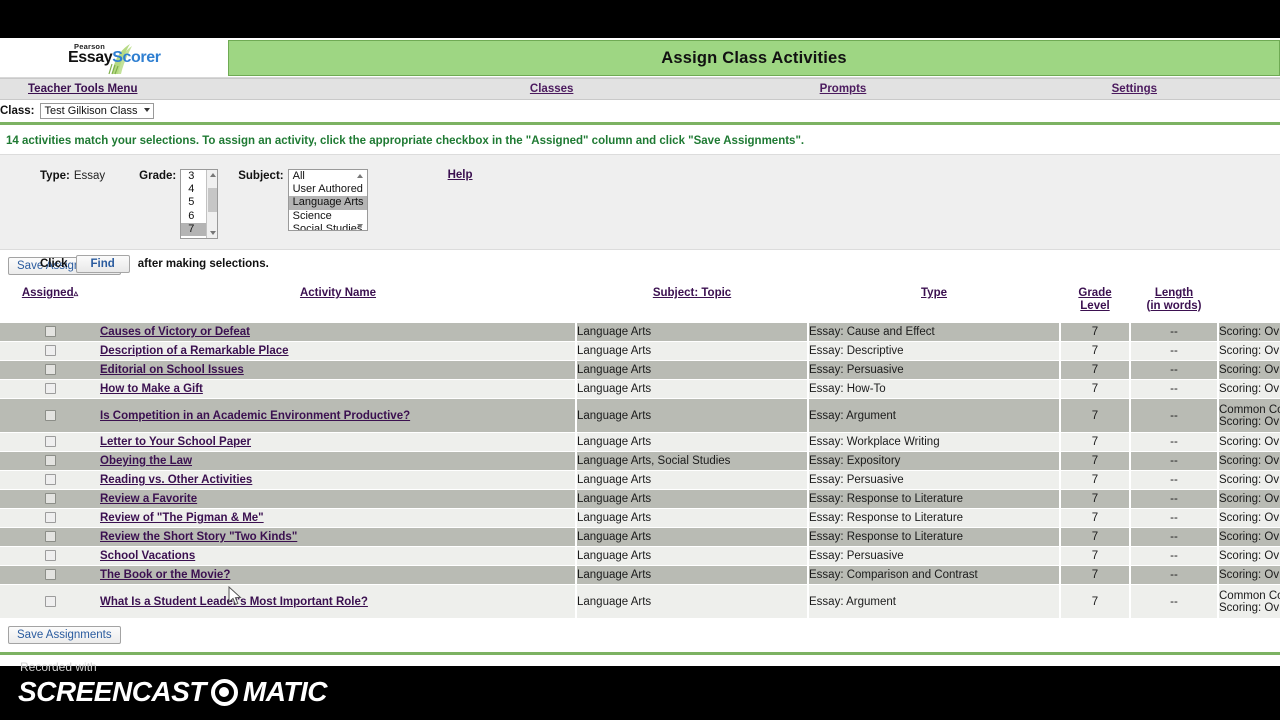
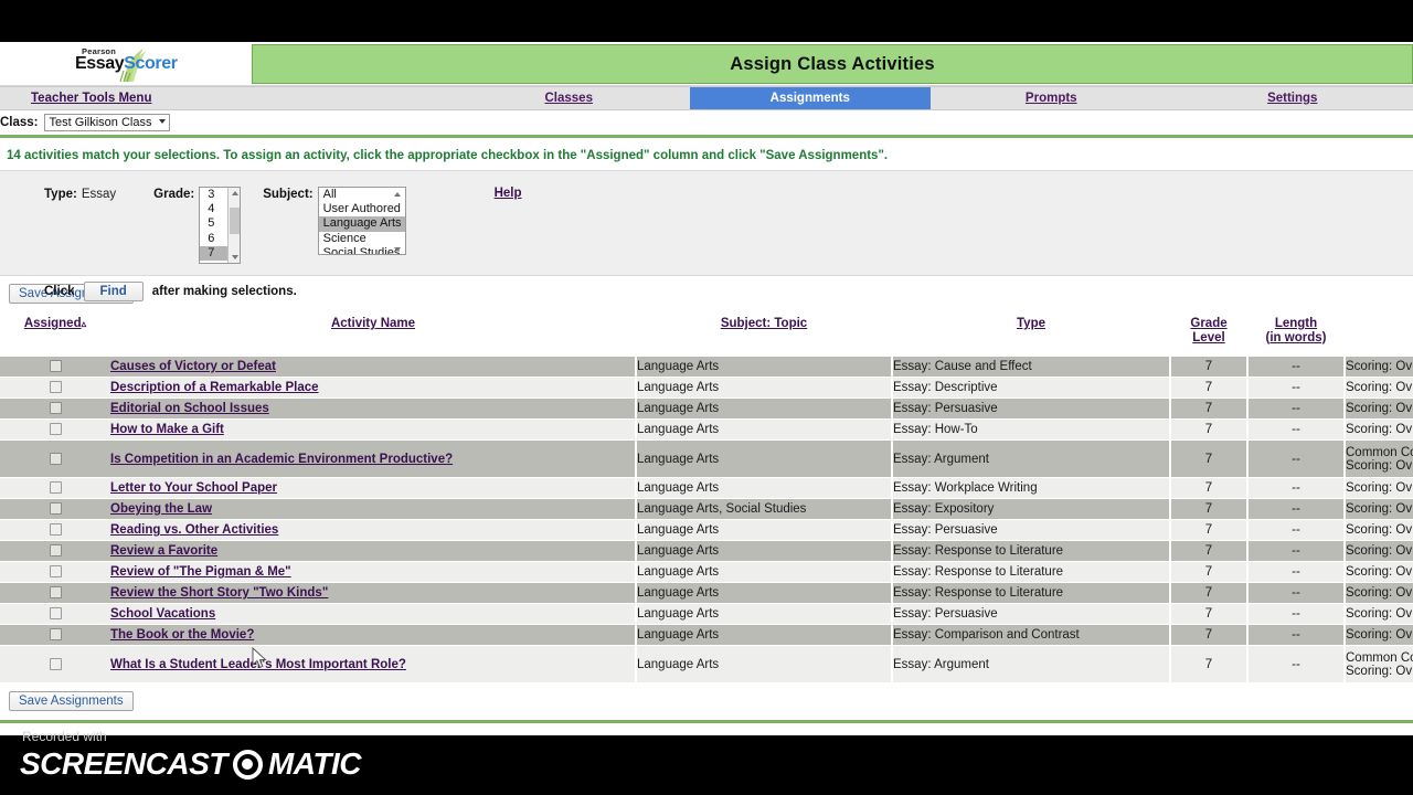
  Pearson
  EssayScorer
  Assign Class Activities
  Teacher Tools Menu
  Classes
+ Assignments
  Prompts
  Settings
  Class:
  Test Gilkison Class
  14 activities match your selections. To assign an activity, click the appropriate checkbox in the "Assigned" column and click "Save Assignments".
  Type:
  Essay
  Grade:
  3
  4
  5
  6
  7
  Subject:
  All
  User Authored
  Language Arts
  Science
  Social Studies
  Help
  Click
  Find
  after making selections.
  Assigned▵	Activity Name	Subject: Topic	Type	GradeLevel	Length(in words)
  	Causes of Victory or Defeat	Language Arts	Essay: Cause and Effect	7	--	Scoring: Ov
  	Description of a Remarkable Place	Language Arts	Essay: Descriptive	7	--	Scoring: Ov
  	Editorial on School Issues	Language Arts	Essay: Persuasive	7	--	Scoring: Ov
  	How to Make a Gift	Language Arts	Essay: How-To	7	--	Scoring: Ov
  	Is Competition in an Academic Environment Productive?	Language Arts	Essay: Argument	7	--	Common CScoring: Ov
  	Letter to Your School Paper	Language Arts	Essay: Workplace Writing	7	--	Scoring: Ov
  	Obeying the Law	Language Arts, Social Studies	Essay: Expository	7	--	Scoring: Ov
  	Reading vs. Other Activities	Language Arts	Essay: Persuasive	7	--	Scoring: Ov
  	Review a Favorite	Language Arts	Essay: Response to Literature	7	--	Scoring: Ov
  	Review of "The Pigman & Me"	Language Arts	Essay: Response to Literature	7	--	Scoring: Ov
  	Review the Short Story "Two Kinds"	Language Arts	Essay: Response to Literature	7	--	Scoring: Ov
  	School Vacations	Language Arts	Essay: Persuasive	7	--	Scoring: Ov
  	The Book or the Movie?	Language Arts	Essay: Comparison and Contrast	7	--	Scoring: Ov
  	What Is a Student Lead's Most Important Role?	Language Arts	Essay: Argument	7	--	Common CScoring: Ov
  Save Assignments
  Recorded with
  SCREENCAST
  MATIC
